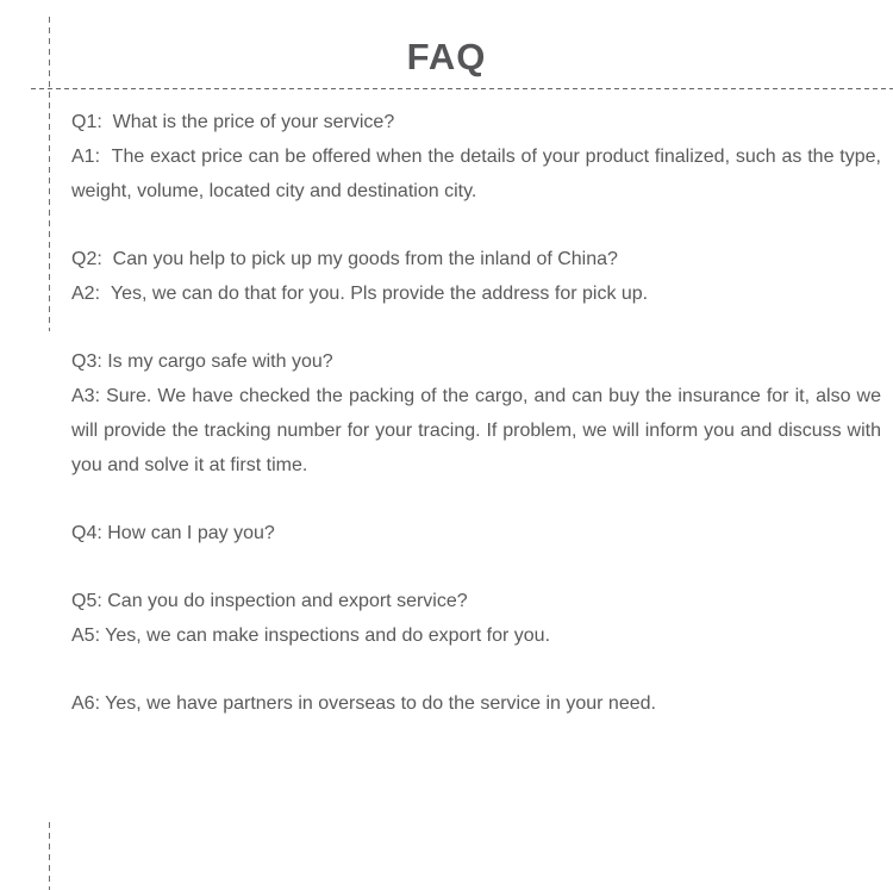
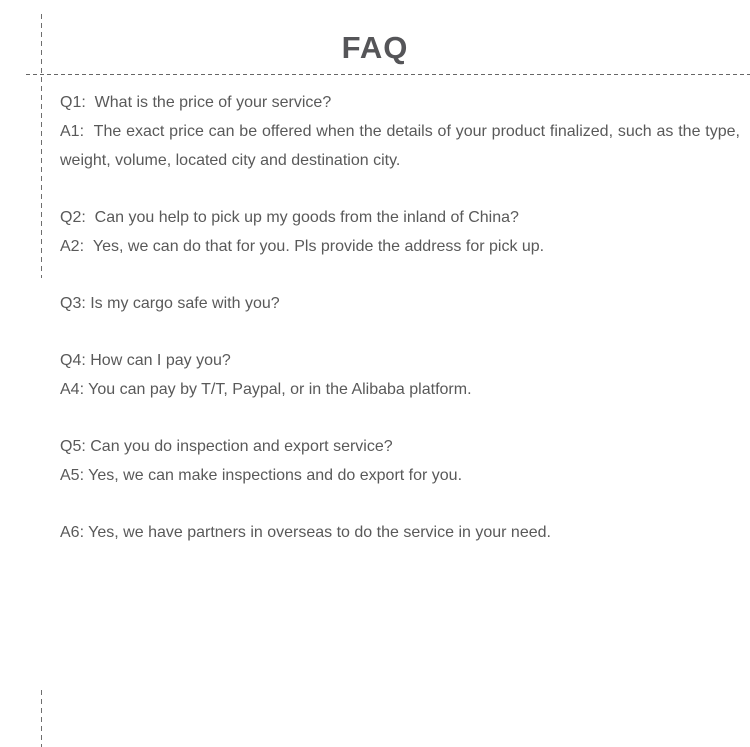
  FAQ
  Q1: What is the price of your service?
  A1: The exact price can be offered when the details of your product finalized, such as the type, weight, volume, located city and destination city.
  Q2: Can you help to pick up my goods from the inland of China?
  A2: Yes, we can do that for you. Pls provide the address for pick up.
  Q3: Is my cargo safe with you?
- A3: Sure. We have checked the packing of the cargo, and can buy the insurance for it, also we will provide the tracking number for your tracing. If problem, we will inform you and discuss with you and solve it at first time.
  Q4: How can I pay you?
+ A4: You can pay by T/T, Paypal, or in the Alibaba platform.
  Q5: Can you do inspection and export service?
  A5: Yes, we can make inspections and do export for you.
  A6: Yes, we have partners in overseas to do the service in your need.
